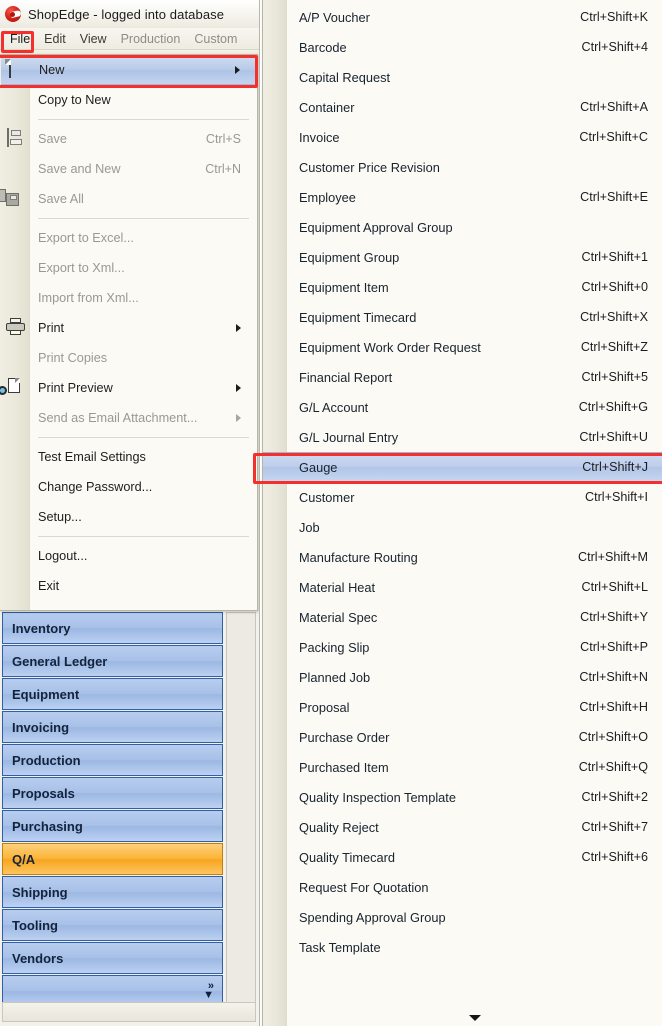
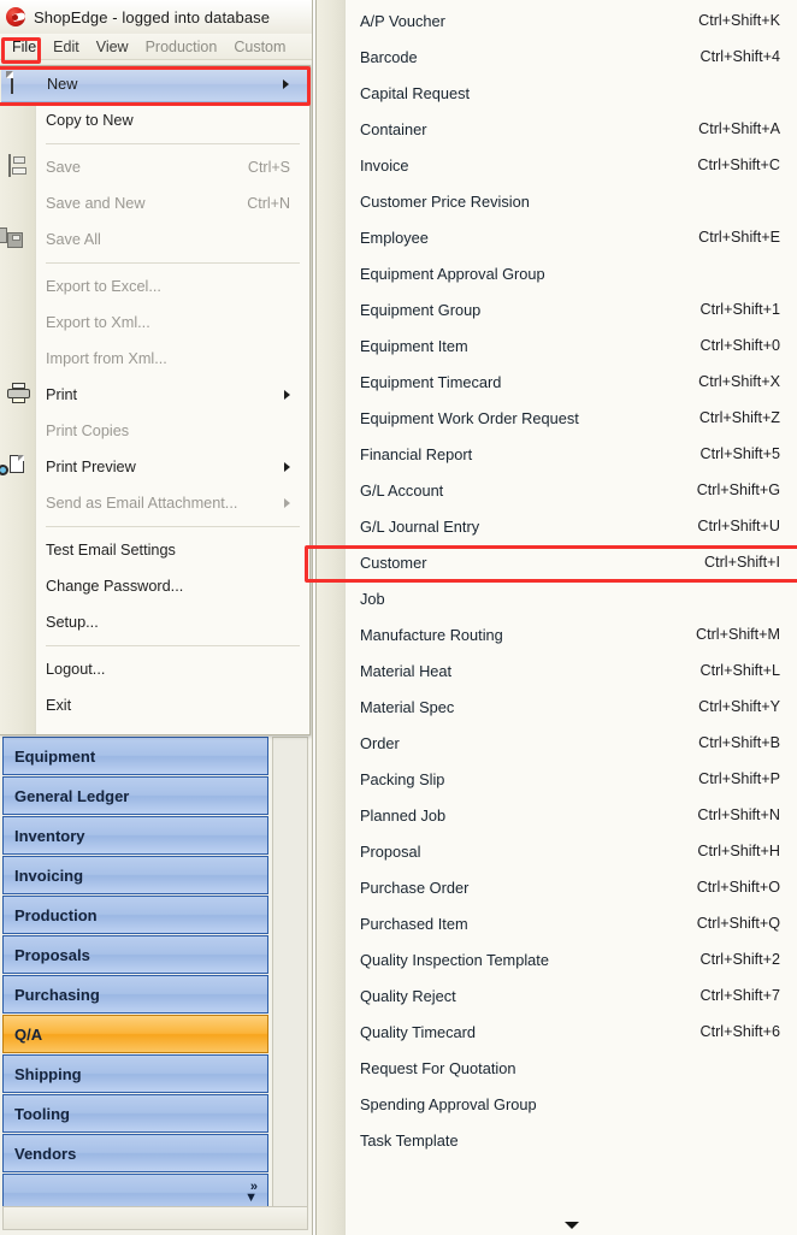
  ShopEdge - logged into database
  File
  Edit
  View
  Production
  Custom
  New
  Copy to New
  Save
  Ctrl+S
  Save and New
  Ctrl+N
  Save All
  Export to Excel...
  Export to Xml...
  Import from Xml...
  Print
  Print Copies
  Print Preview
  Send as Email Attachment...
  Test Email Settings
  Change Password...
  Setup...
  Logout...
  Exit
- Inventory
+ Equipment
  General Ledger
- Equipment
+ Inventory
  Invoicing
  Production
  Proposals
  Purchasing
  Q/A
  Shipping
  Tooling
  Vendors
  »
  ▼
  A/P Voucher
  Ctrl+Shift+K
  Barcode
  Ctrl+Shift+4
  Capital Request
  Container
  Ctrl+Shift+A
  Invoice
  Ctrl+Shift+C
  Customer Price Revision
  Employee
  Ctrl+Shift+E
  Equipment Approval Group
  Equipment Group
  Ctrl+Shift+1
  Equipment Item
  Ctrl+Shift+0
  Equipment Timecard
  Ctrl+Shift+X
  Equipment Work Order Request
  Ctrl+Shift+Z
  Financial Report
  Ctrl+Shift+5
  G/L Account
  Ctrl+Shift+G
  G/L Journal Entry
  Ctrl+Shift+U
- Gauge
- Ctrl+Shift+J
  Customer
  Ctrl+Shift+I
  Job
  Manufacture Routing
  Ctrl+Shift+M
  Material Heat
  Ctrl+Shift+L
  Material Spec
  Ctrl+Shift+Y
+ Order
+ Ctrl+Shift+B
  Packing Slip
  Ctrl+Shift+P
  Planned Job
  Ctrl+Shift+N
  Proposal
  Ctrl+Shift+H
  Purchase Order
  Ctrl+Shift+O
  Purchased Item
  Ctrl+Shift+Q
  Quality Inspection Template
  Ctrl+Shift+2
  Quality Reject
  Ctrl+Shift+7
  Quality Timecard
  Ctrl+Shift+6
  Request For Quotation
  Spending Approval Group
  Task Template
